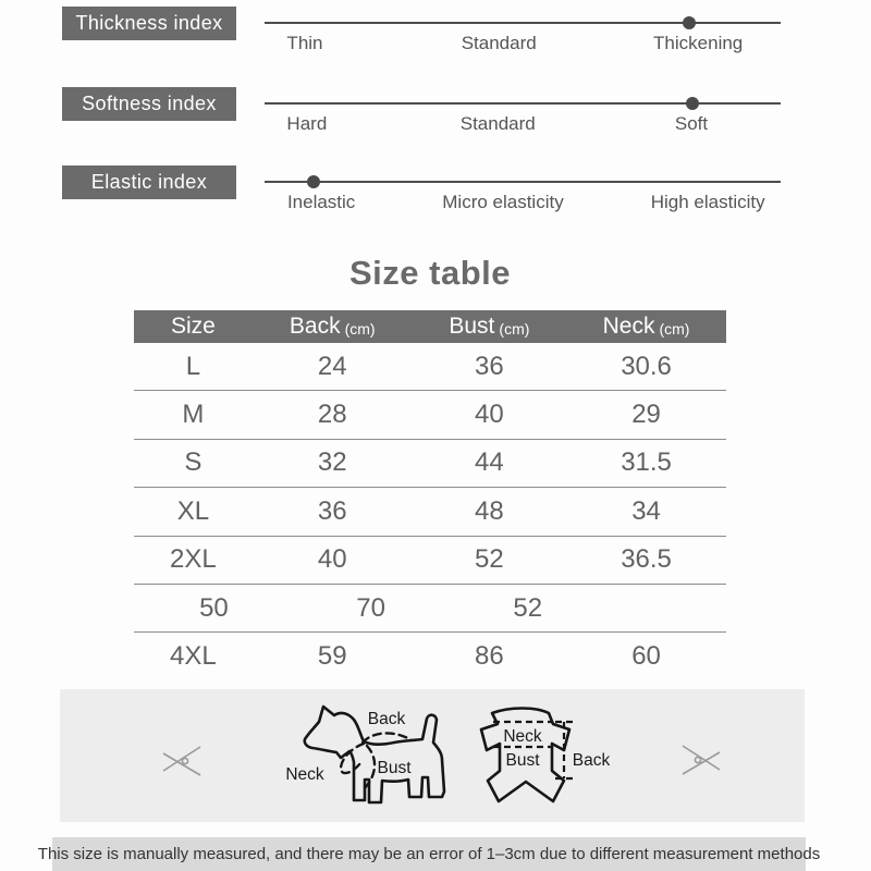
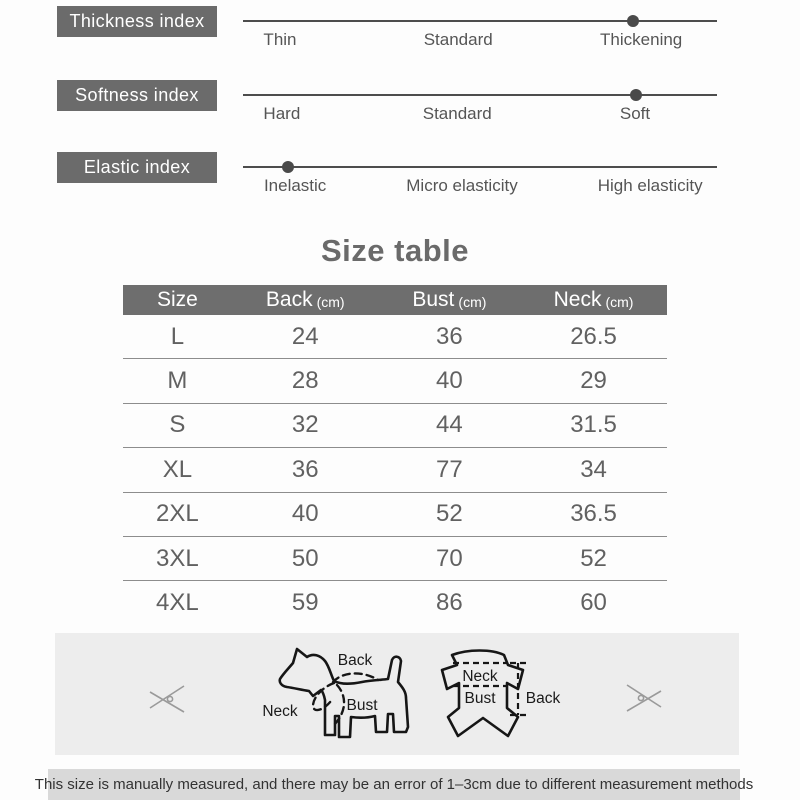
  Thickness index
  Thin
  Standard
  Thickening
  Softness index
  Hard
  Standard
  Soft
  Elastic index
  Inelastic
  Micro elasticity
  High elasticity
  Size table
  Size
  Back
  (cm)
  Bust
  (cm)
  Neck
  (cm)
  L
  24
  36
- 30.6
+ 26.5
  M
  28
  40
  29
  S
  32
  44
  31.5
  XL
  36
- 48
+ 77
  34
  2XL
  40
  52
  36.5
+ 3XL
  50
  70
  52
  4XL
  59
  86
  60
  Back
  Neck
  Bust
  Neck
  Bust
  Back
  This size is manually measured, and there may be an error of 1–3cm due to different measurement methods
